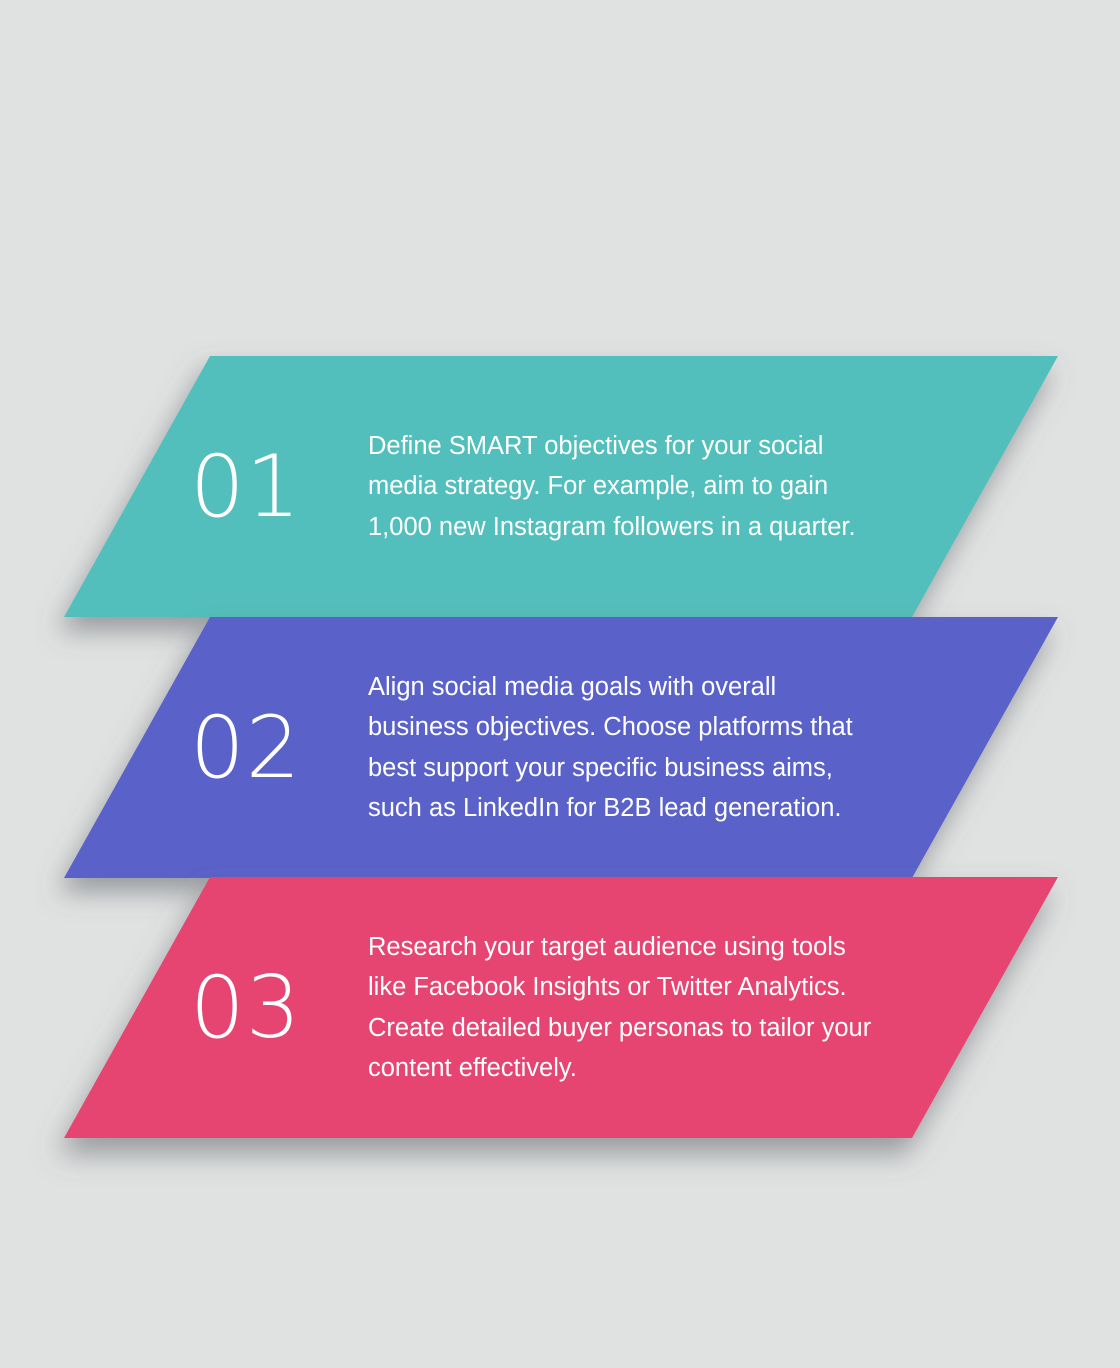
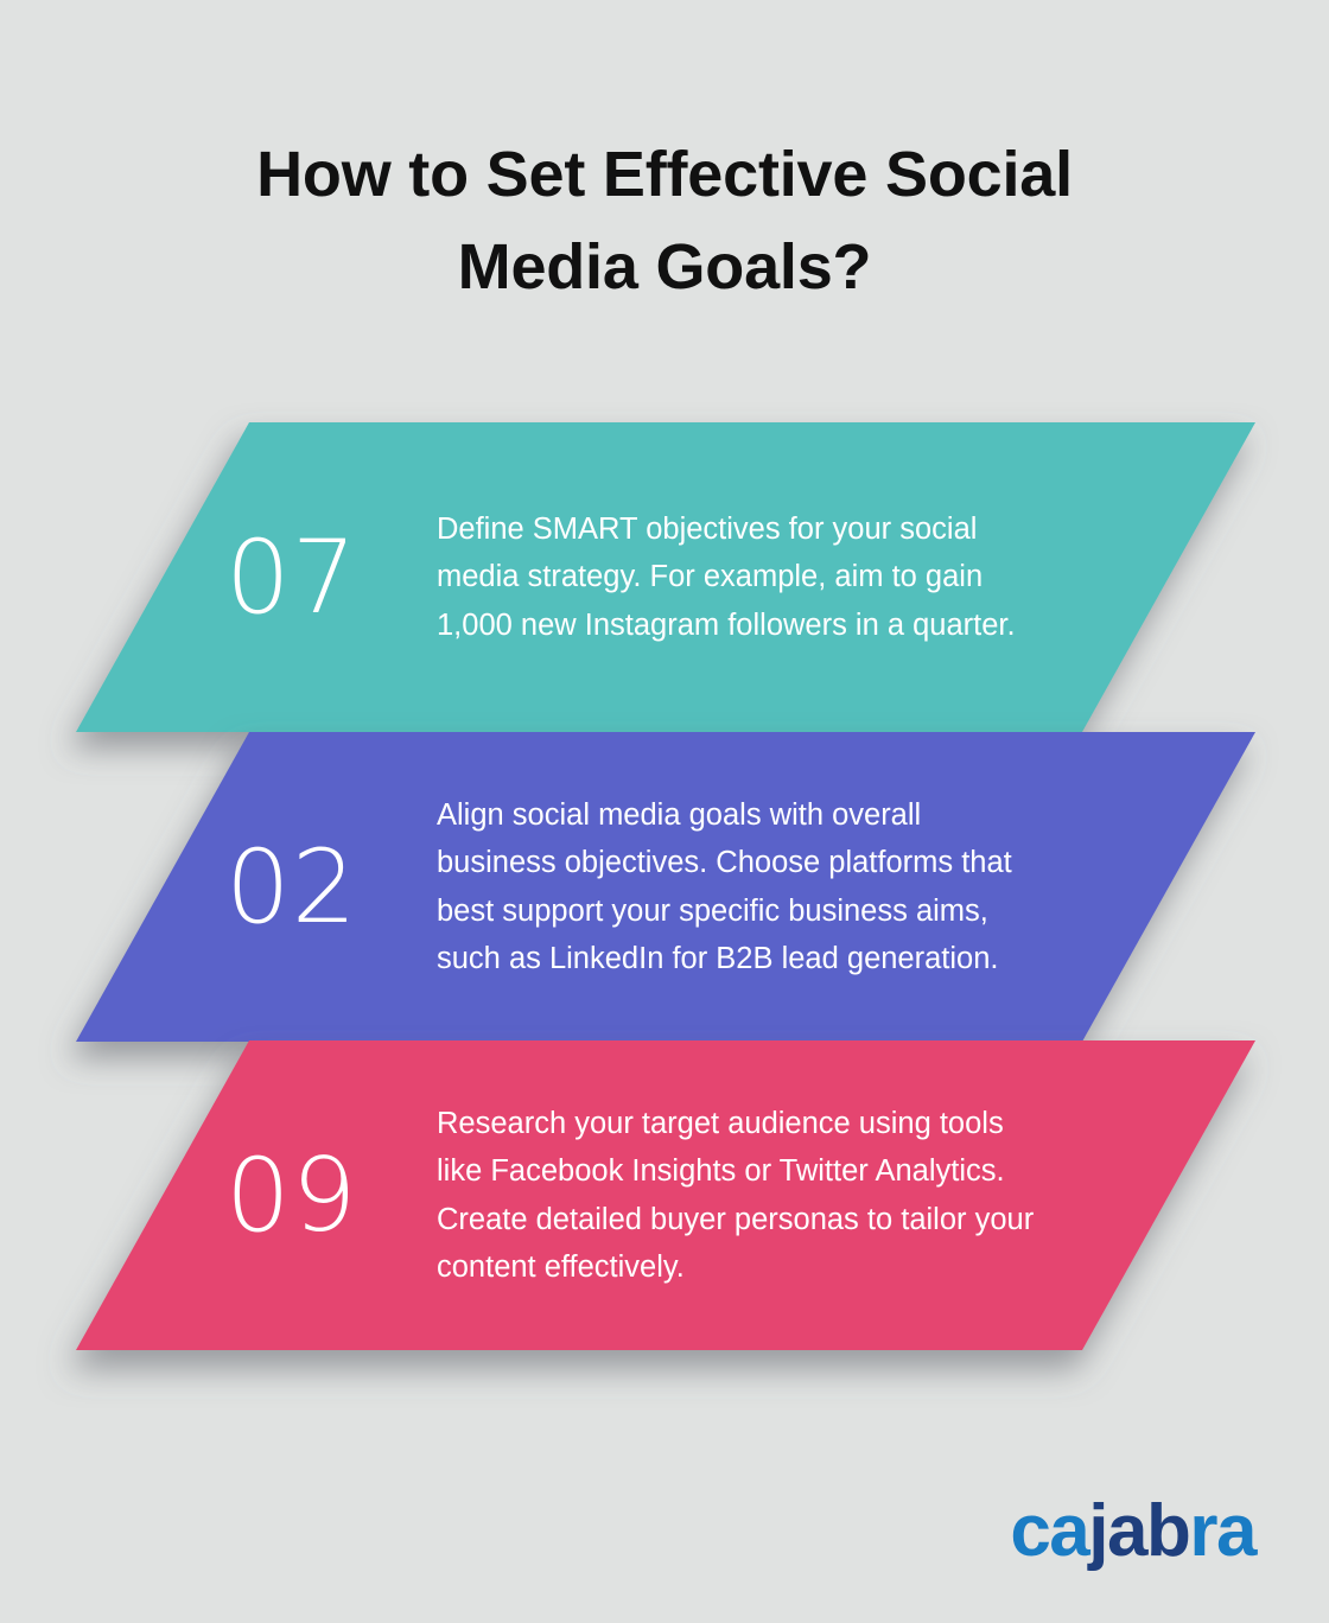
+ How to Set Effective Social Media Goals?
- 01
+ 07
  Define SMART objectives for your social media strategy. For example, aim to gain 1,000 new Instagram followers in a quarter.
  02
  Align social media goals with overall business objectives. Choose platforms that best support your specific business aims, such as LinkedIn for B2B lead generation.
- 03
+ 09
  Research your target audience using tools like Facebook Insights or Twitter Analytics. Create detailed buyer personas to tailor your content effectively.
+ cajabra
